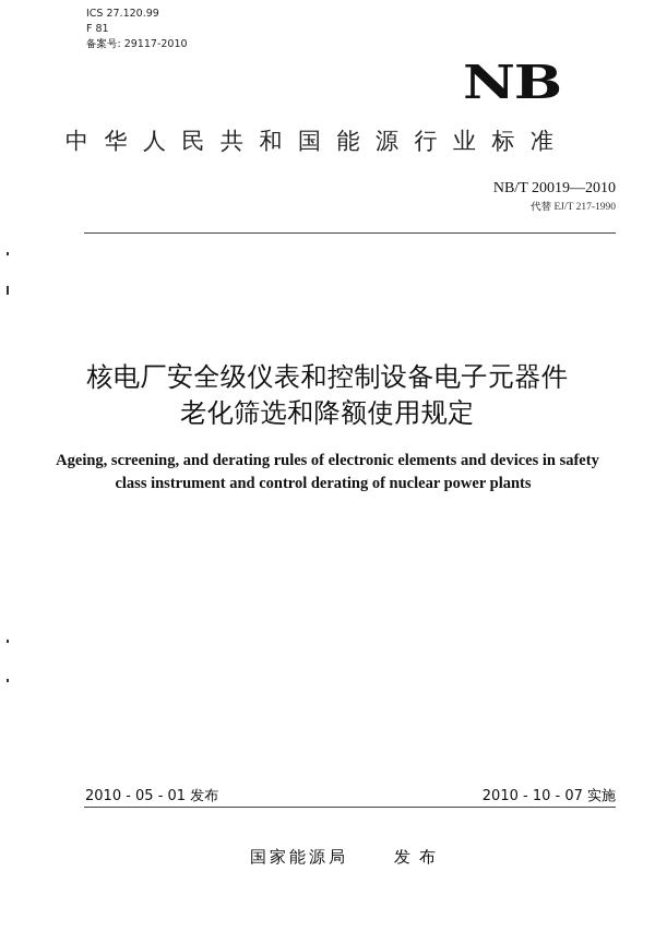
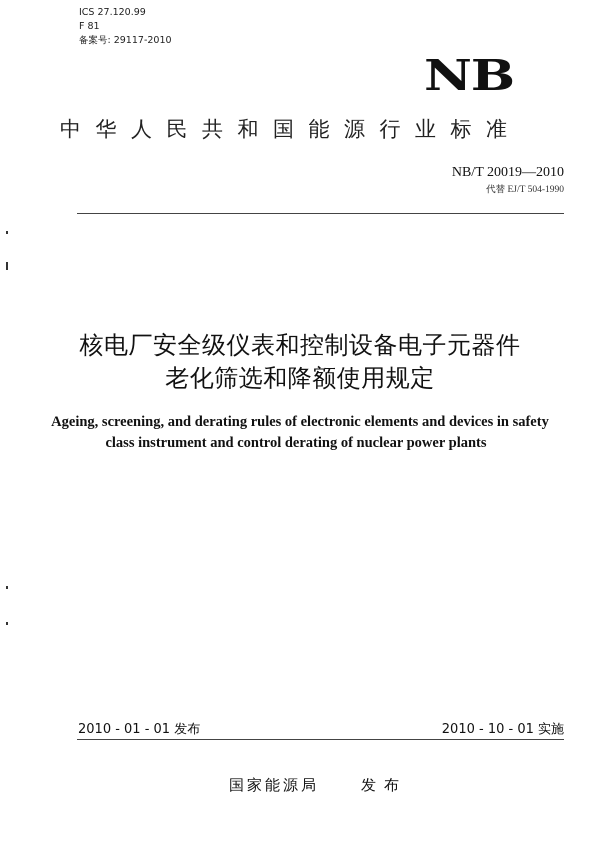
  ICS 27.120.99
  F 81
  备案号: 29117-2010
  NB
  中华人民共和国能源行业标准
  NB/T 20019—2010
- 代替 EJ/T 217-1990
+ 代替 EJ/T 504-1990
  核电厂安全级仪表和控制设备电子元器件
  老化筛选和降额使用规定
  Ageing, screening, and derating rules of electronic elements and devices in safety
  class instrument and control derating of nuclear power plants
- 2010 - 05 - 01 发布
+ 2010 - 01 - 01 发布
- 2010 - 10 - 07 实施
+ 2010 - 10 - 01 实施
  国家能源局
  发布
